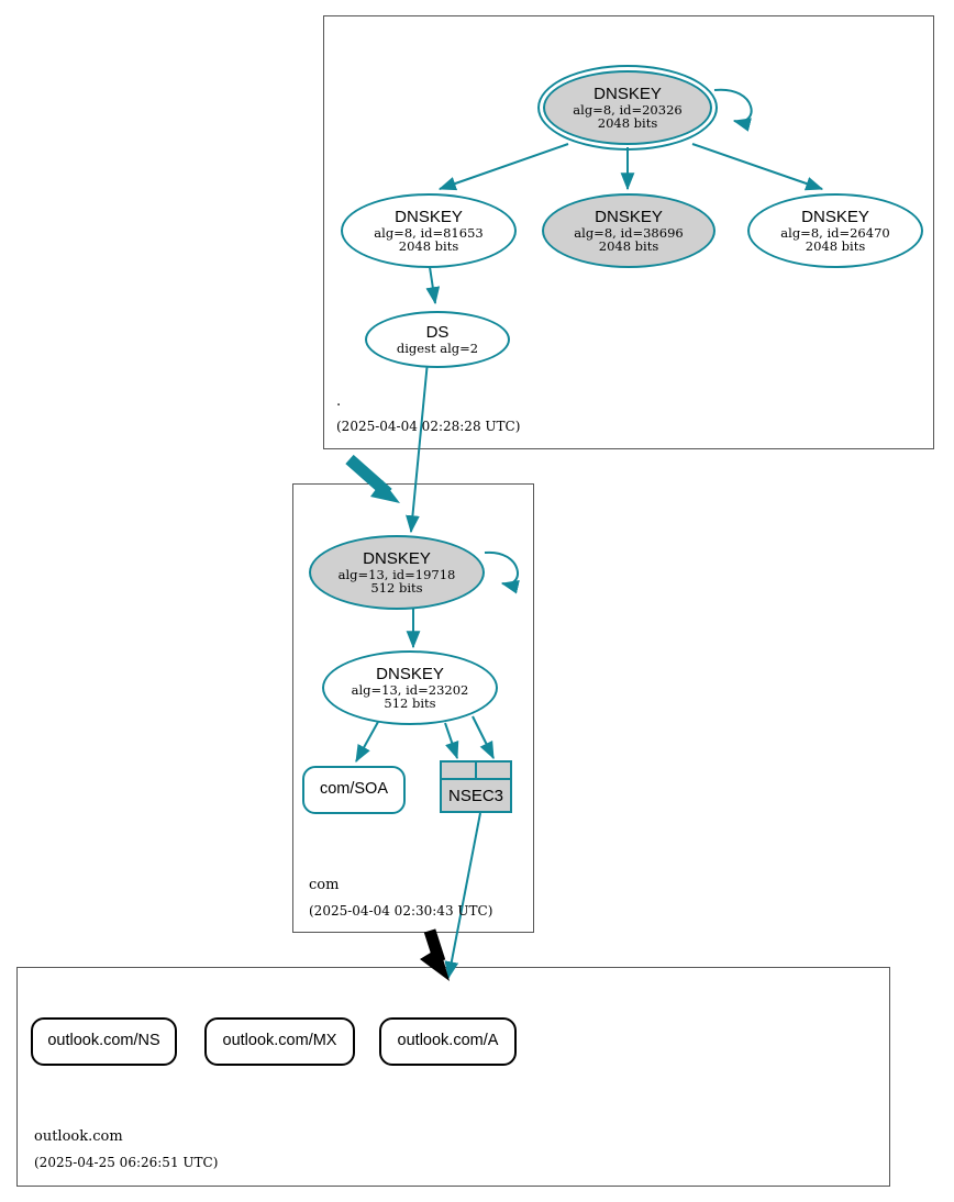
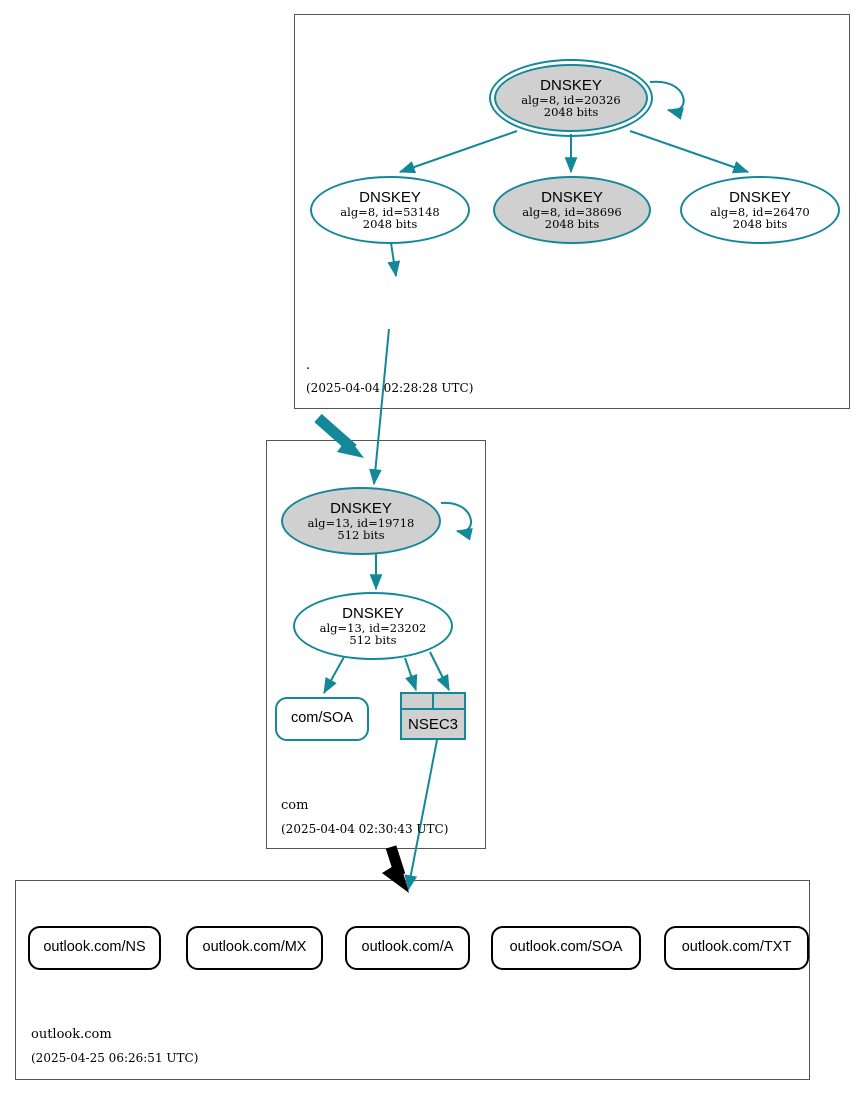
  DNSKEY
  alg=8, id=20326
  2048 bits
  DNSKEY
- alg=8, id=81653
+ alg=8, id=53148
  2048 bits
  DNSKEY
  alg=8, id=38696
  2048 bits
  DNSKEY
  alg=8, id=26470
  2048 bits
- DS
- digest alg=2
  .
  (2025-04-04 02:28:28 UTC)
  DNSKEY
  alg=13, id=19718
  512 bits
  DNSKEY
  alg=13, id=23202
  512 bits
  com/SOA
  NSEC3
  com
  (2025-04-04 02:30:43 UTC)
  outlook.com/NS
  outlook.com/MX
  outlook.com/A
+ outlook.com/SOA
+ outlook.com/TXT
  outlook.com
  (2025-04-25 06:26:51 UTC)
